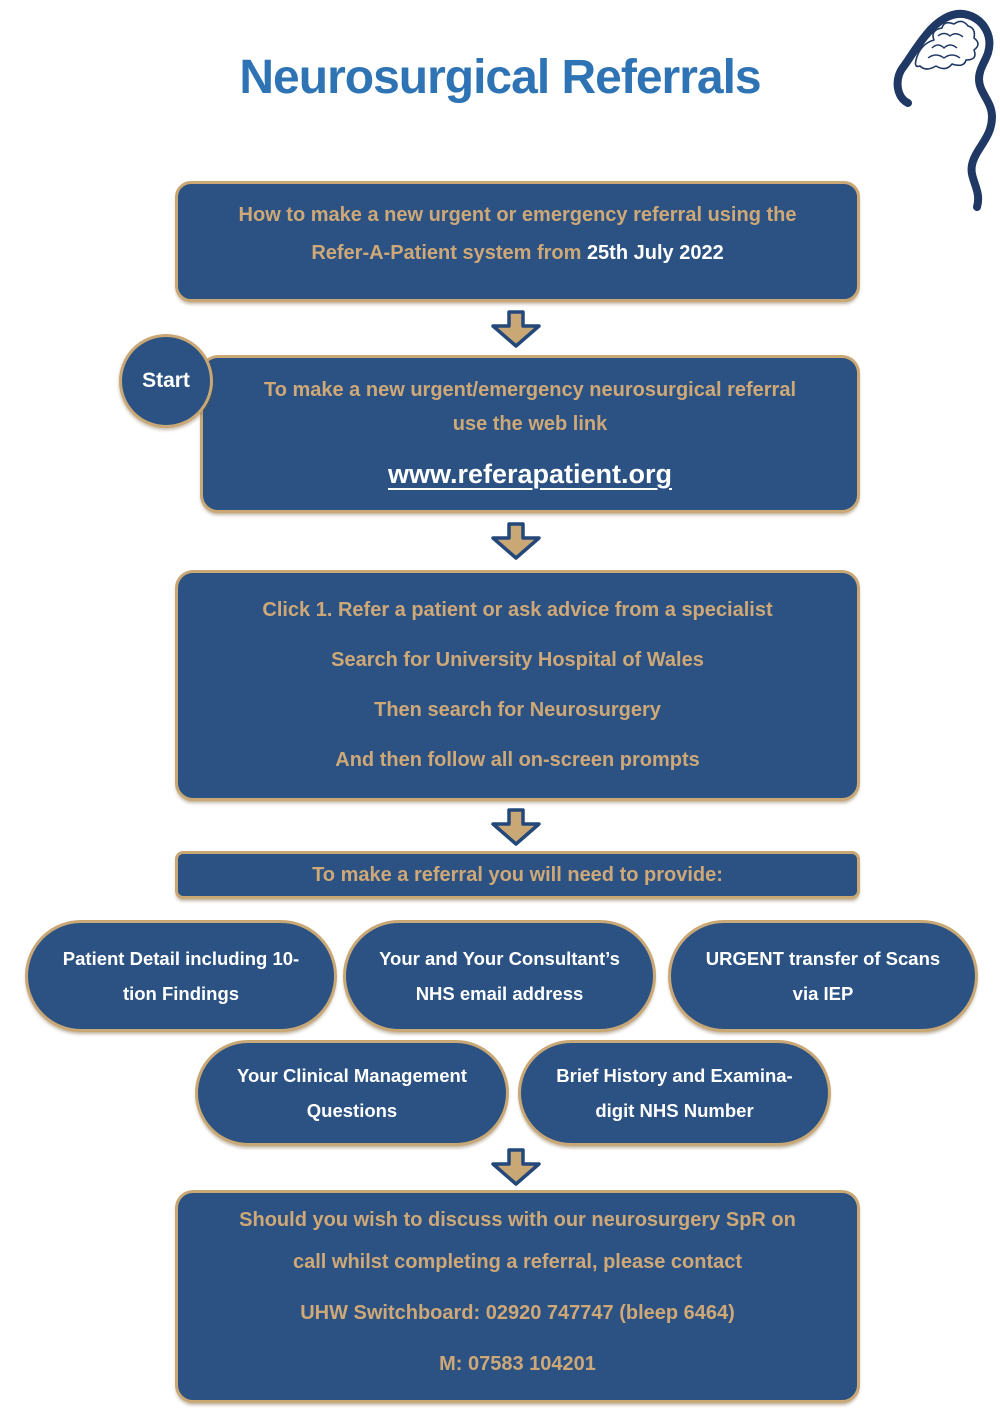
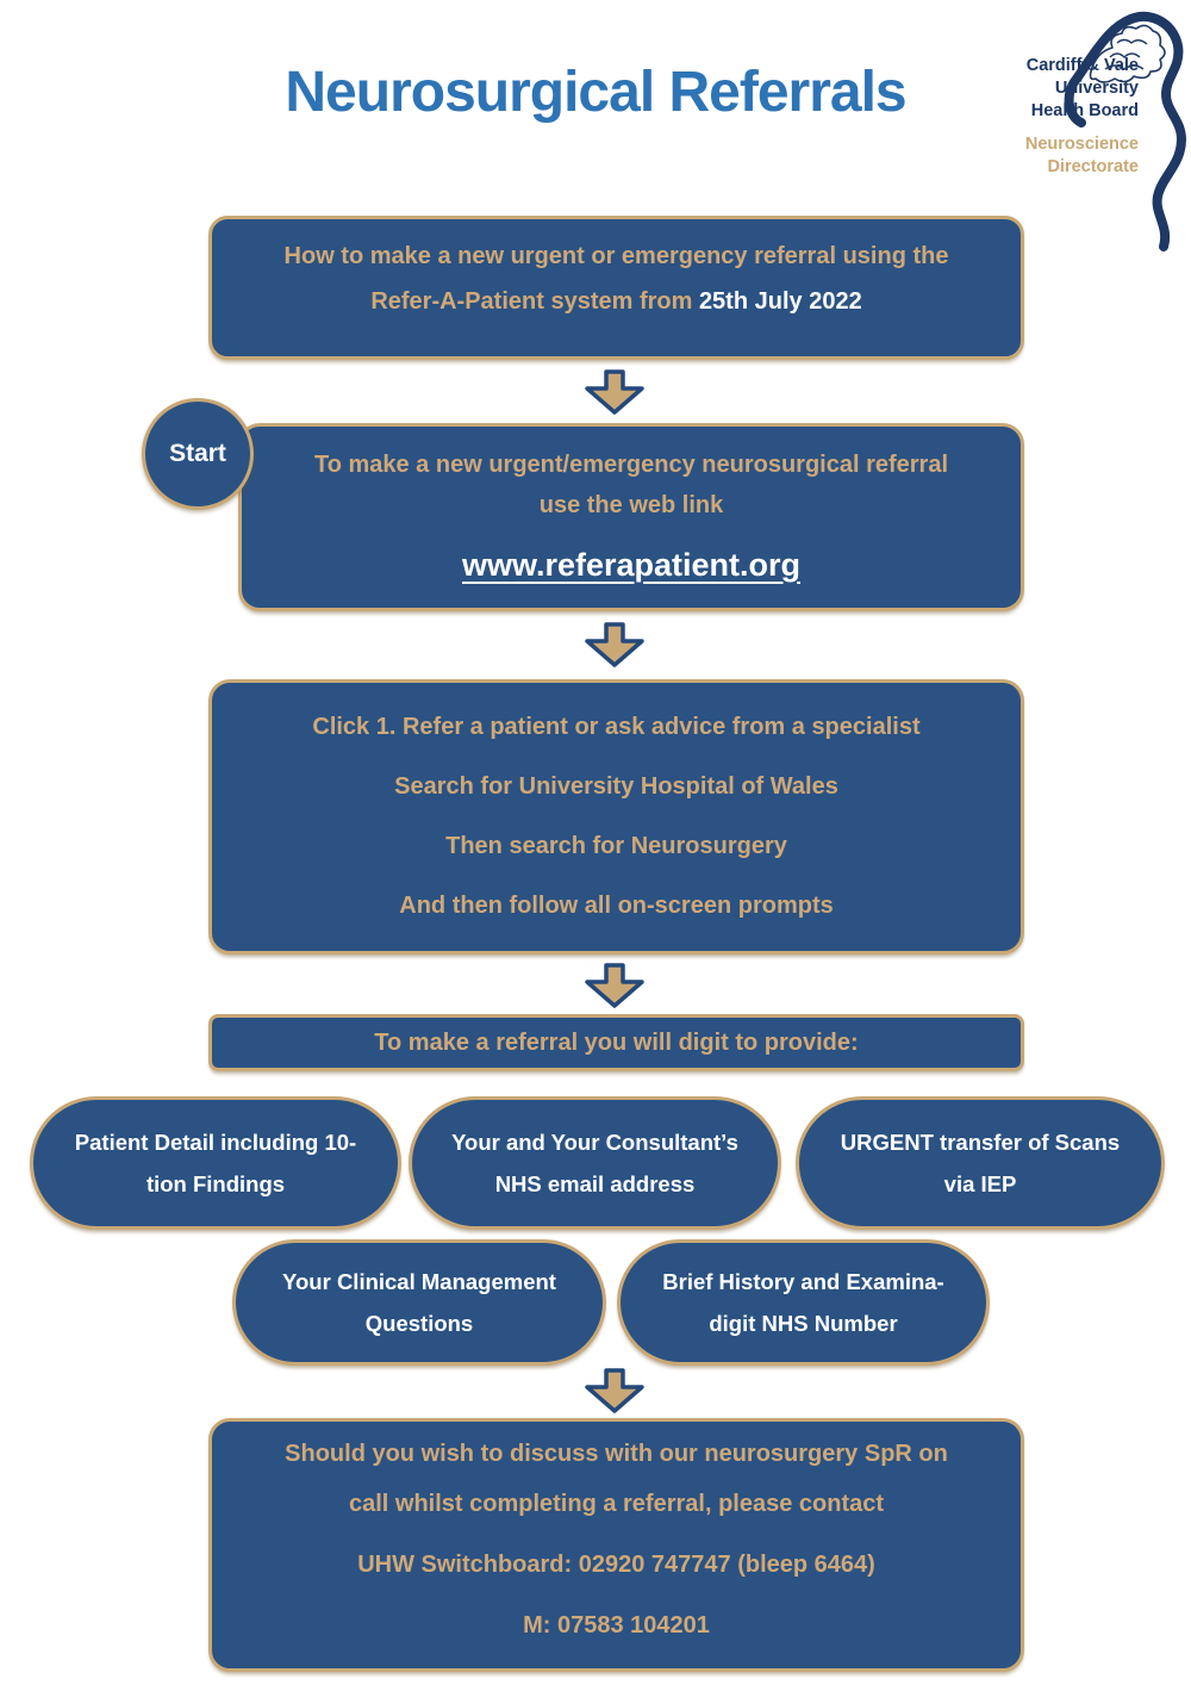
  Neurosurgical Referrals
+ Cardiff & Vale
+ University
+ Health Board
+ Neuroscience
+ Directorate
  How to make a new urgent or emergency referral using the
  Refer-A-Patient system from 25th July 2022
  Start
  To make a new urgent/emergency neurosurgical referral
  use the web link
  www.referapatient.org
  Click 1. Refer a patient or ask advice from a specialist
  Search for University Hospital of Wales
  Then search for Neurosurgery
  And then follow all on-screen prompts
- To make a referral you will need to provide:
+ To make a referral you will digit to provide:
  Patient Detail including 10-
  tion Findings
  Your and Your Consultant’s
  NHS email address
  URGENT transfer of Scans
  via IEP
  Your Clinical Management
  Questions
  Brief History and Examina-
  digit NHS Number
  Should you wish to discuss with our neurosurgery SpR on
  call whilst completing a referral, please contact
  UHW Switchboard: 02920 747747 (bleep 6464)
  M: 07583 104201
